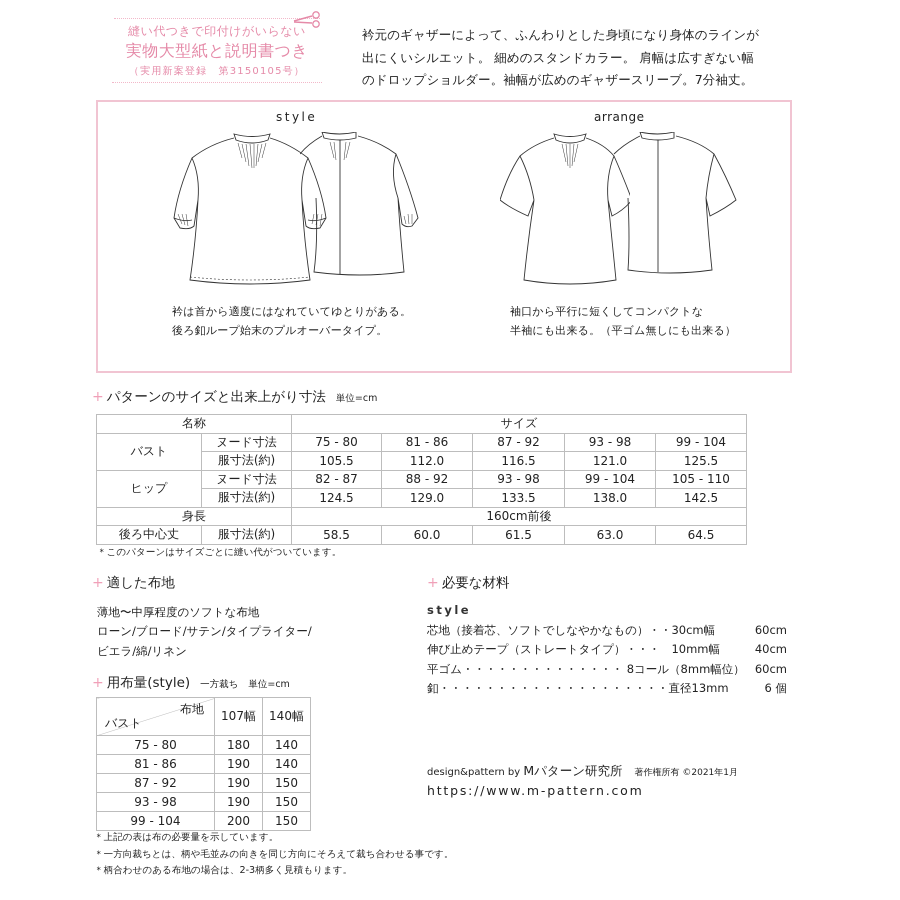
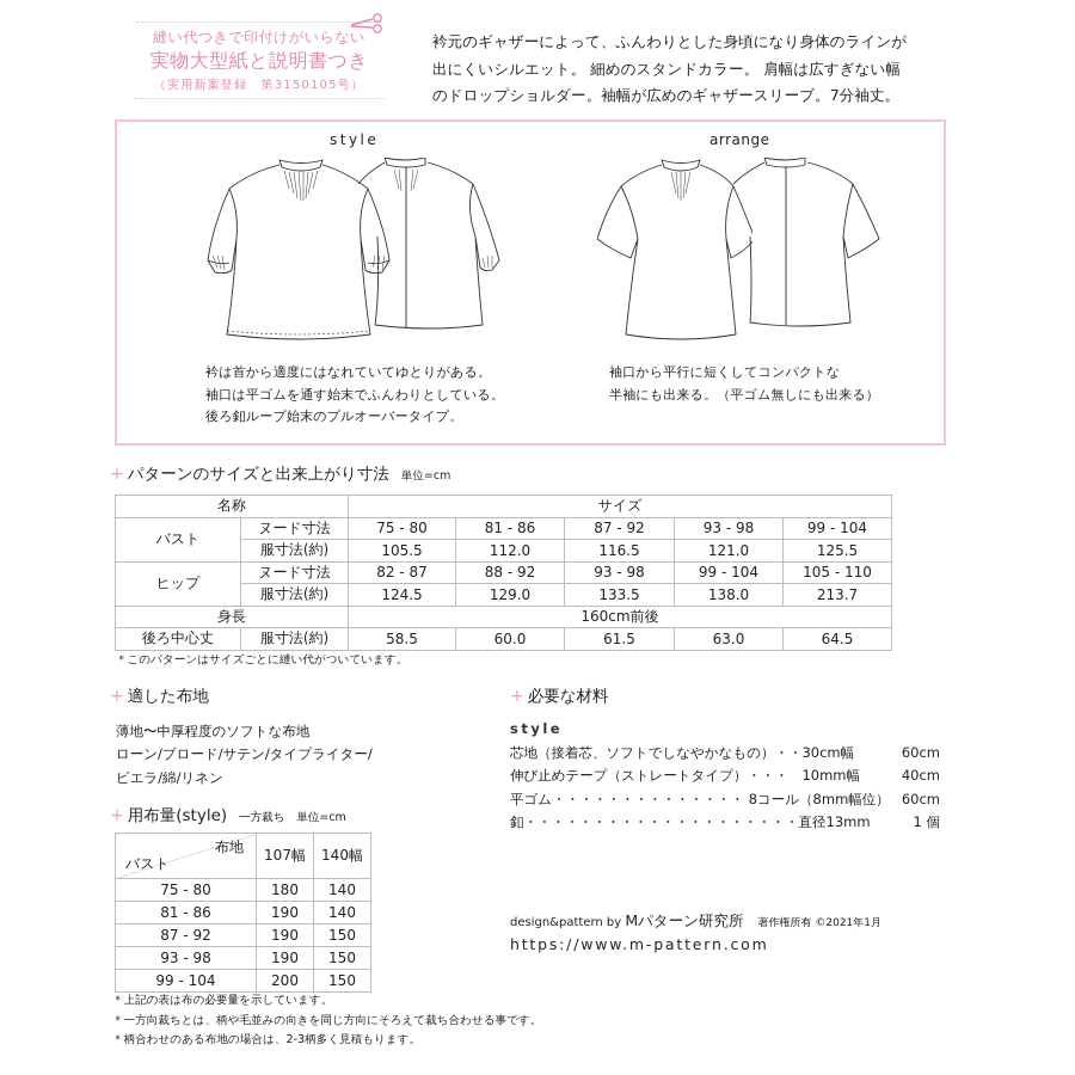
  縫い代つきで印付けがいらない
  実物大型紙と説明書つき
  （実用新案登録 第3150105号）
  衿元のギャザーによって、ふんわりとした身頃になり身体のラインが
  出にくいシルエット。 細めのスタンドカラー。 肩幅は広すぎない幅
  のドロップショルダー。袖幅が広めのギャザースリーブ。7分袖丈。
  style
  arrange
  衿は首から適度にはなれていてゆとりがある。
+ 袖口は平ゴムを通す始末でふんわりとしている。
  後ろ釦ループ始末のプルオーバータイプ。
  袖口から平行に短くしてコンパクトな
  半袖にも出来る。（平ゴム無しにも出来る）
  + パターンのサイズと出来上がり寸法 単位=cm
  名称	サイズ
  バスト	ヌード寸法	75 - 80	81 - 86	87 - 92	93 - 98	99 - 104
  服寸法(約)	105.5	112.0	116.5	121.0	125.5
  ヒップ	ヌード寸法	82 - 87	88 - 92	93 - 98	99 - 104	105 - 110
- 服寸法(約)	124.5	129.0	133.5	138.0	142.5
+ 服寸法(約)	124.5	129.0	133.5	138.0	213.7
  身長	160cm前後
  後ろ中心丈	服寸法(約)	58.5	60.0	61.5	63.0	64.5
  ＊このパターンはサイズごとに縫い代がついています。
  + 適した布地
  薄地〜中厚程度のソフトな布地
  ローン/ブロード/サテン/タイプライター/
  ビエラ/綿/リネン
  + 用布量(style) 一方裁ち 単位=cm
  布地 バスト	107幅	140幅
  75 - 80	180	140
  81 - 86	190	140
  87 - 92	190	150
  93 - 98	190	150
  99 - 104	200	150
  ＊上記の表は布の必要量を示しています。
  ＊一方向裁ちとは、柄や毛並みの向きを同じ方向にそろえて裁ち合わせる事です。
  ＊柄合わせのある布地の場合は、2-3柄多く見積もります。
  + 必要な材料
  style
  芯地（接着芯、ソフトでしなやかなもの）・・30cm幅
  60cm
  伸び止めテープ（ストレートタイプ）・・・ 10mm幅
  40cm
  平ゴム・・・・・・・・・・・・・・ 8コール（8mm幅位）
  60cm
  釦・・・・・・・・・・・・・・・・・・・・直径13mm
- 6 個
+ 1 個
  design&pattern by Mパターン研究所 著作権所有 ©2021年1月
  https://www.m-pattern.com
